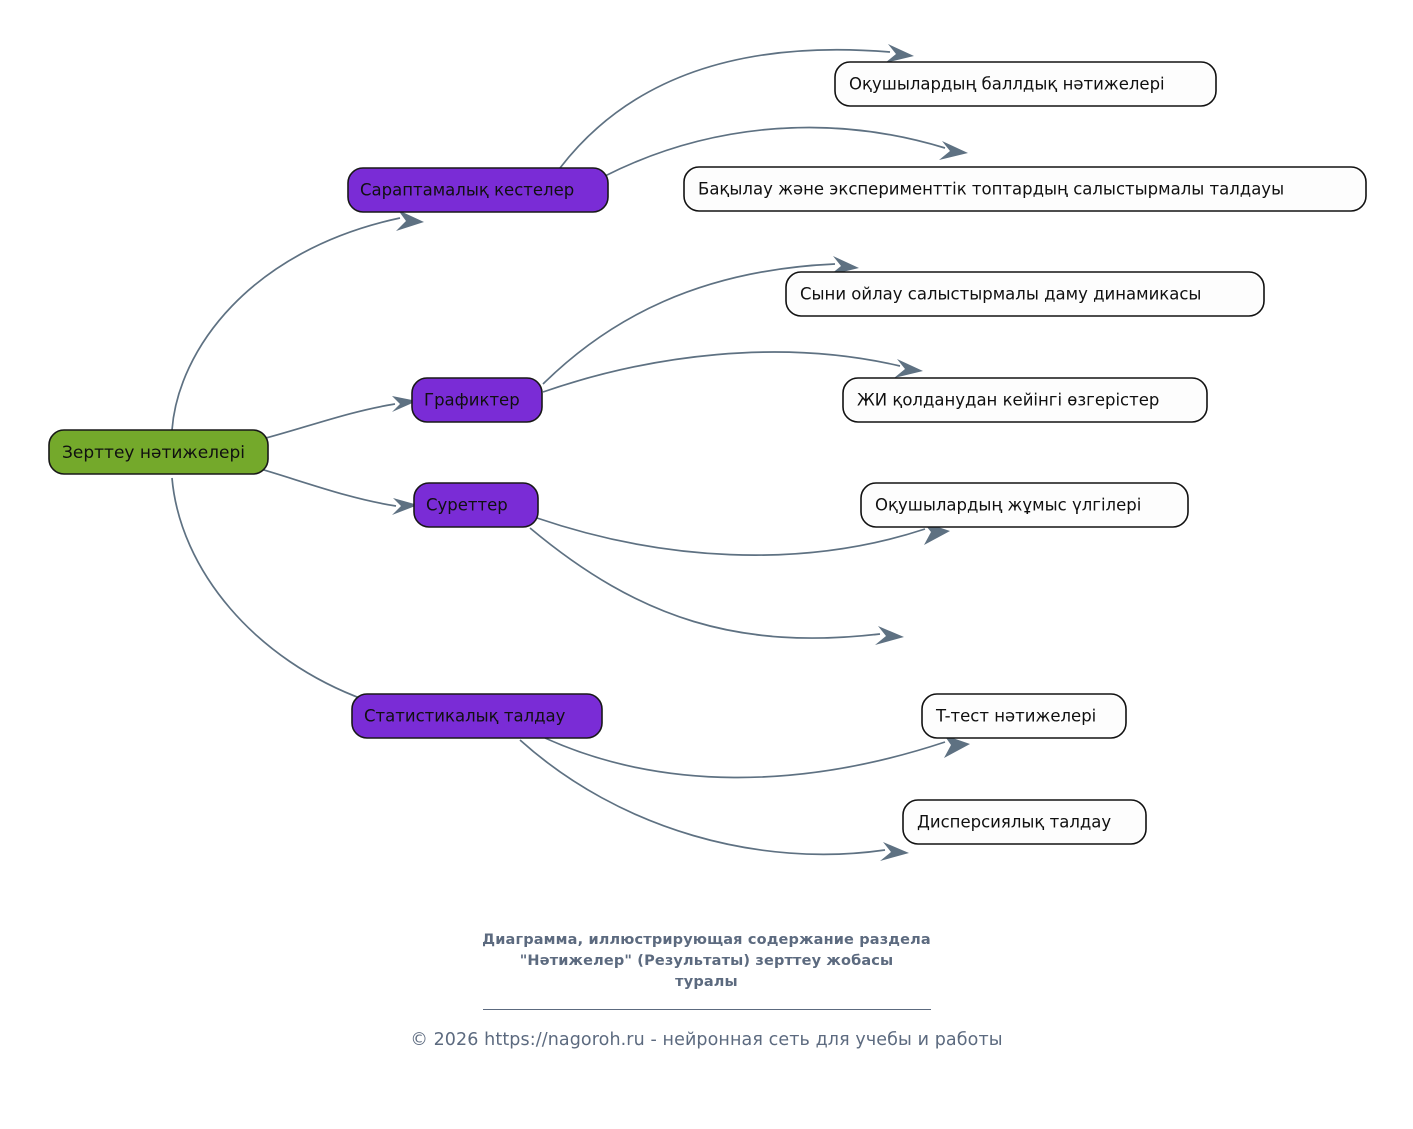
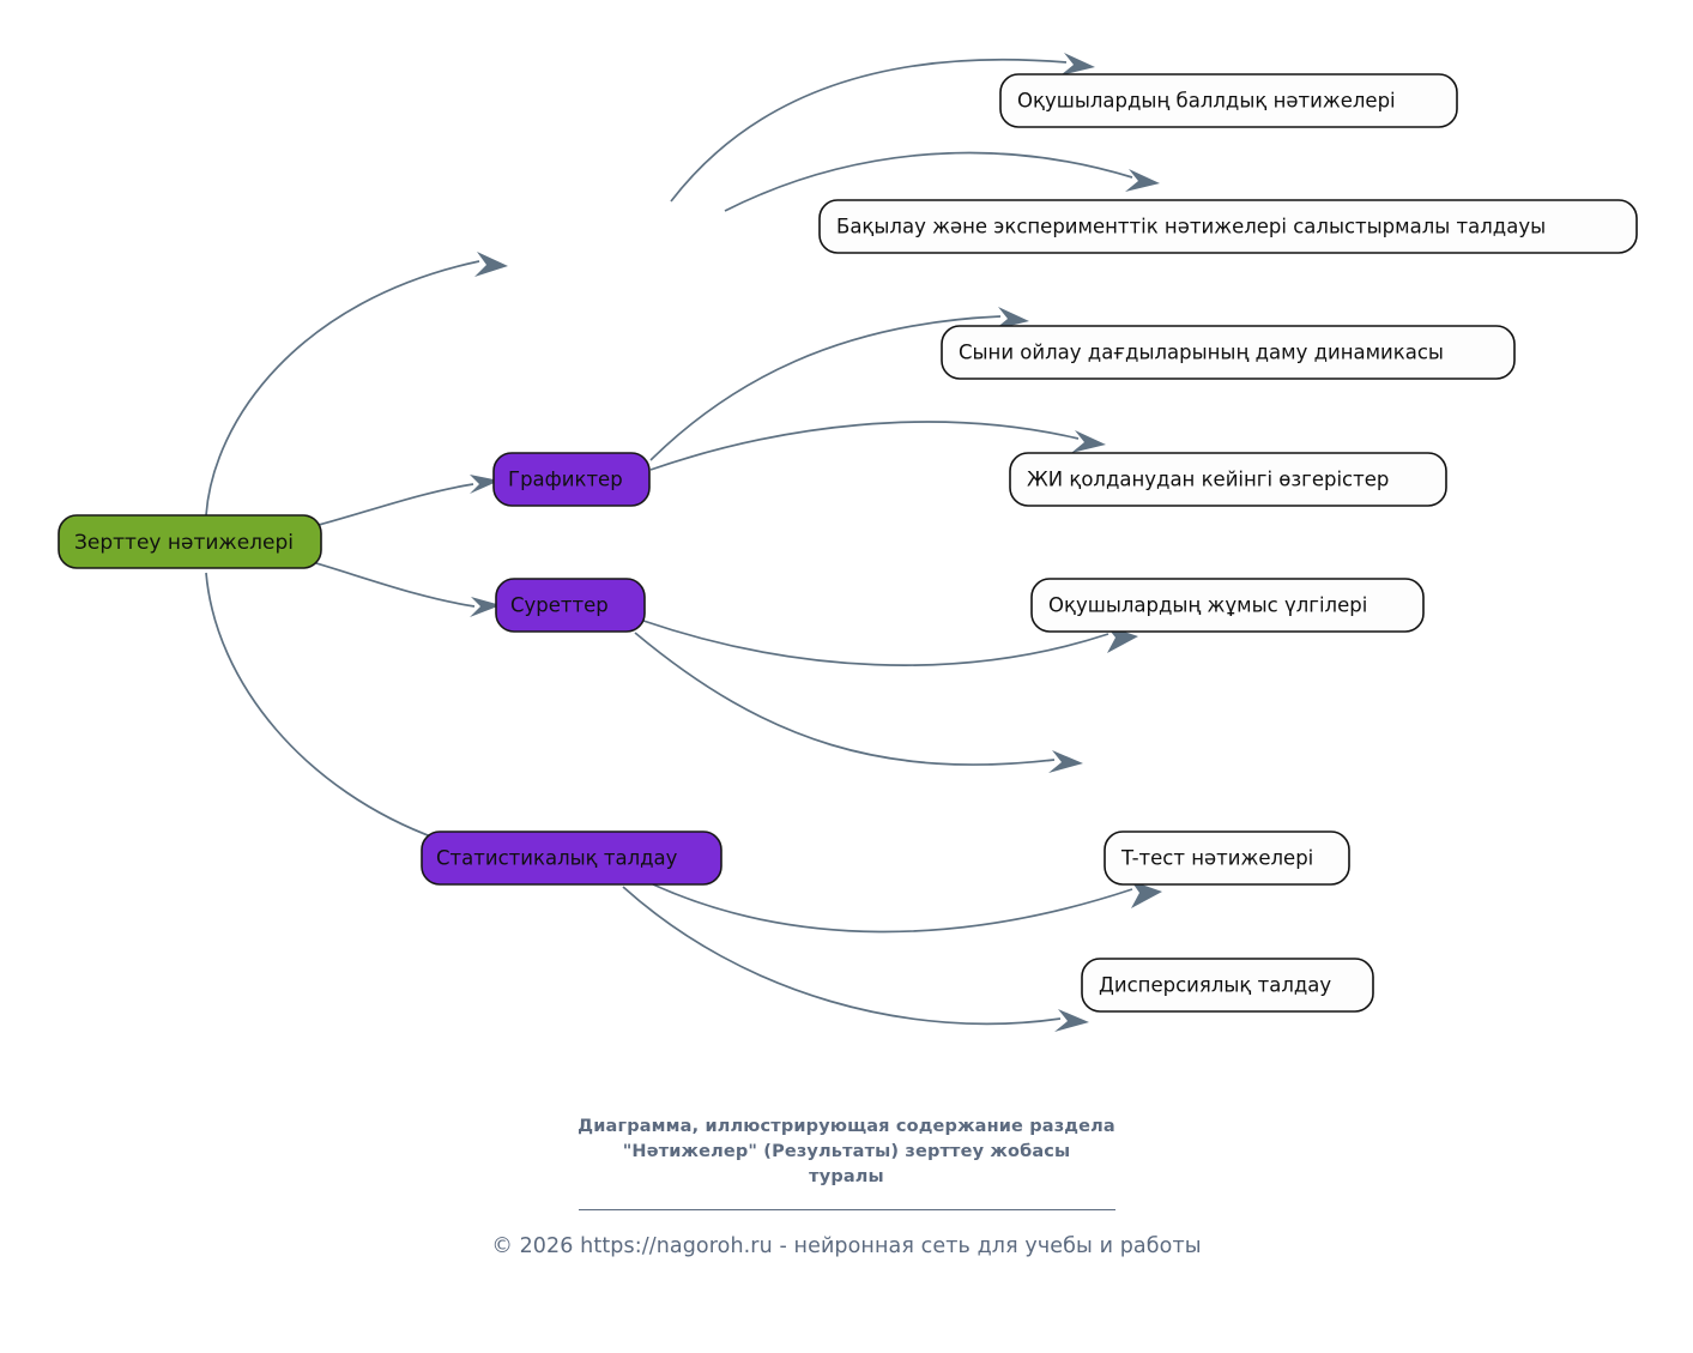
  Зерттеу нәтижелері
- Сараптамалық кестелер
  Графиктер
  Суреттер
  Статистикалық талдау
  Оқушылардың баллдық нәтижелері
- Бақылау және эксперименттік топтардың салыстырмалы талдауы
+ Бақылау және эксперименттік нәтижелері салыстырмалы талдауы
- Сыни ойлау салыстырмалы даму динамикасы
+ Сыни ойлау дағдыларының даму динамикасы
  ЖИ қолданудан кейінгі өзгерістер
  Оқушылардың жұмыс үлгілері
  T-тест нәтижелері
  Дисперсиялық талдау
  Диаграмма, иллюстрирующая содержание раздела
  "Нәтижелер" (Результаты) зерттеу жобасы
  туралы
  © 2026 https://nagoroh.ru - нейронная сеть для учебы и работы
